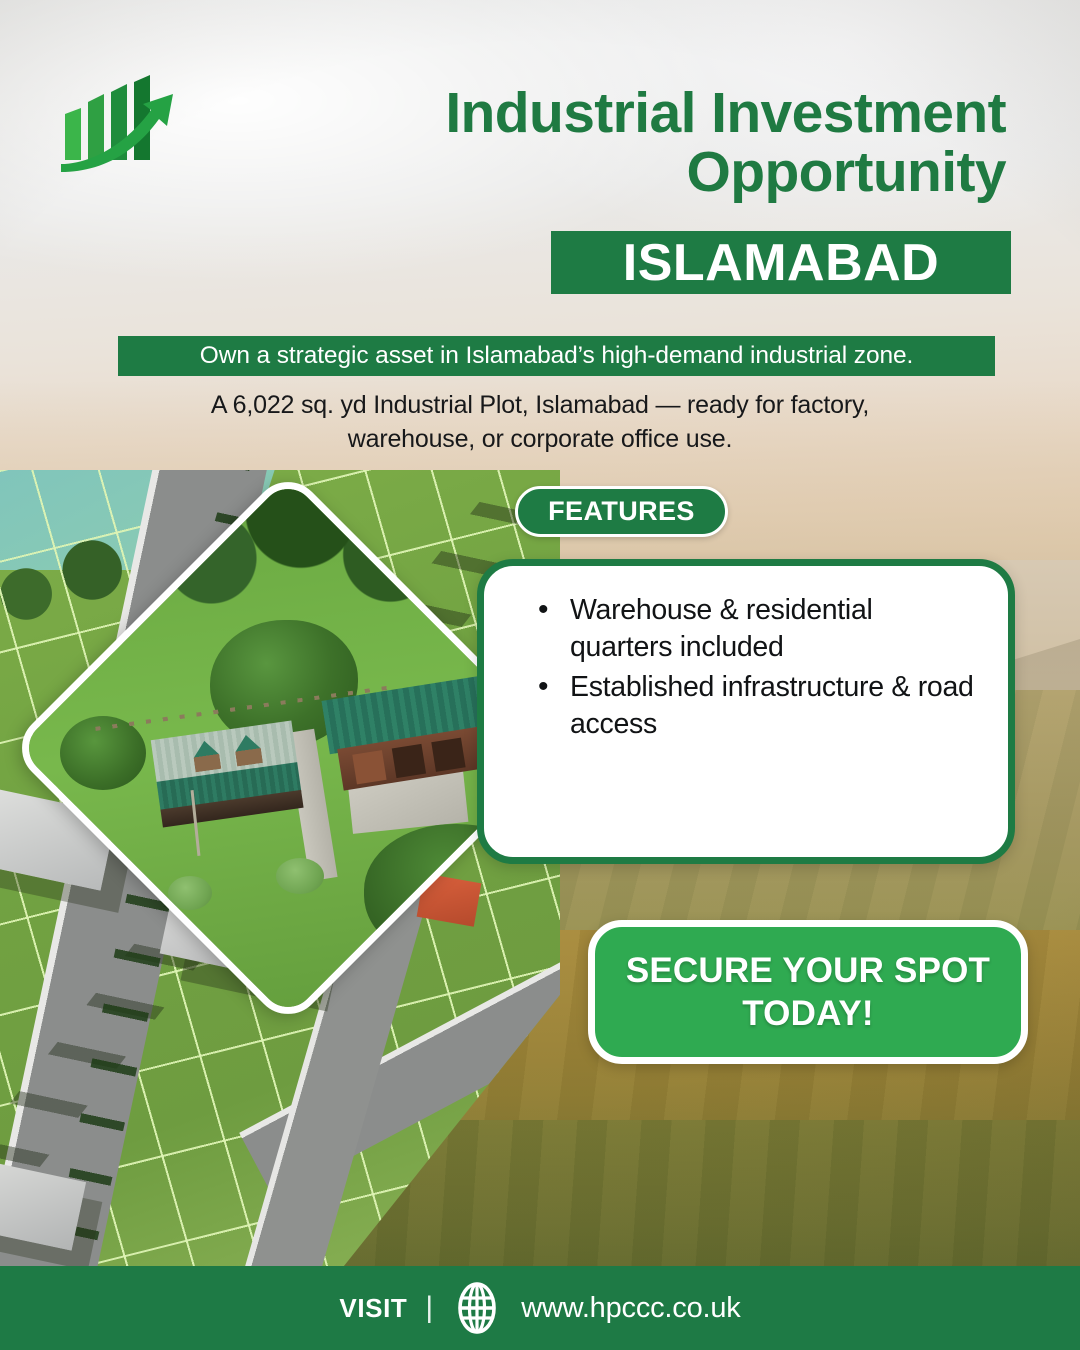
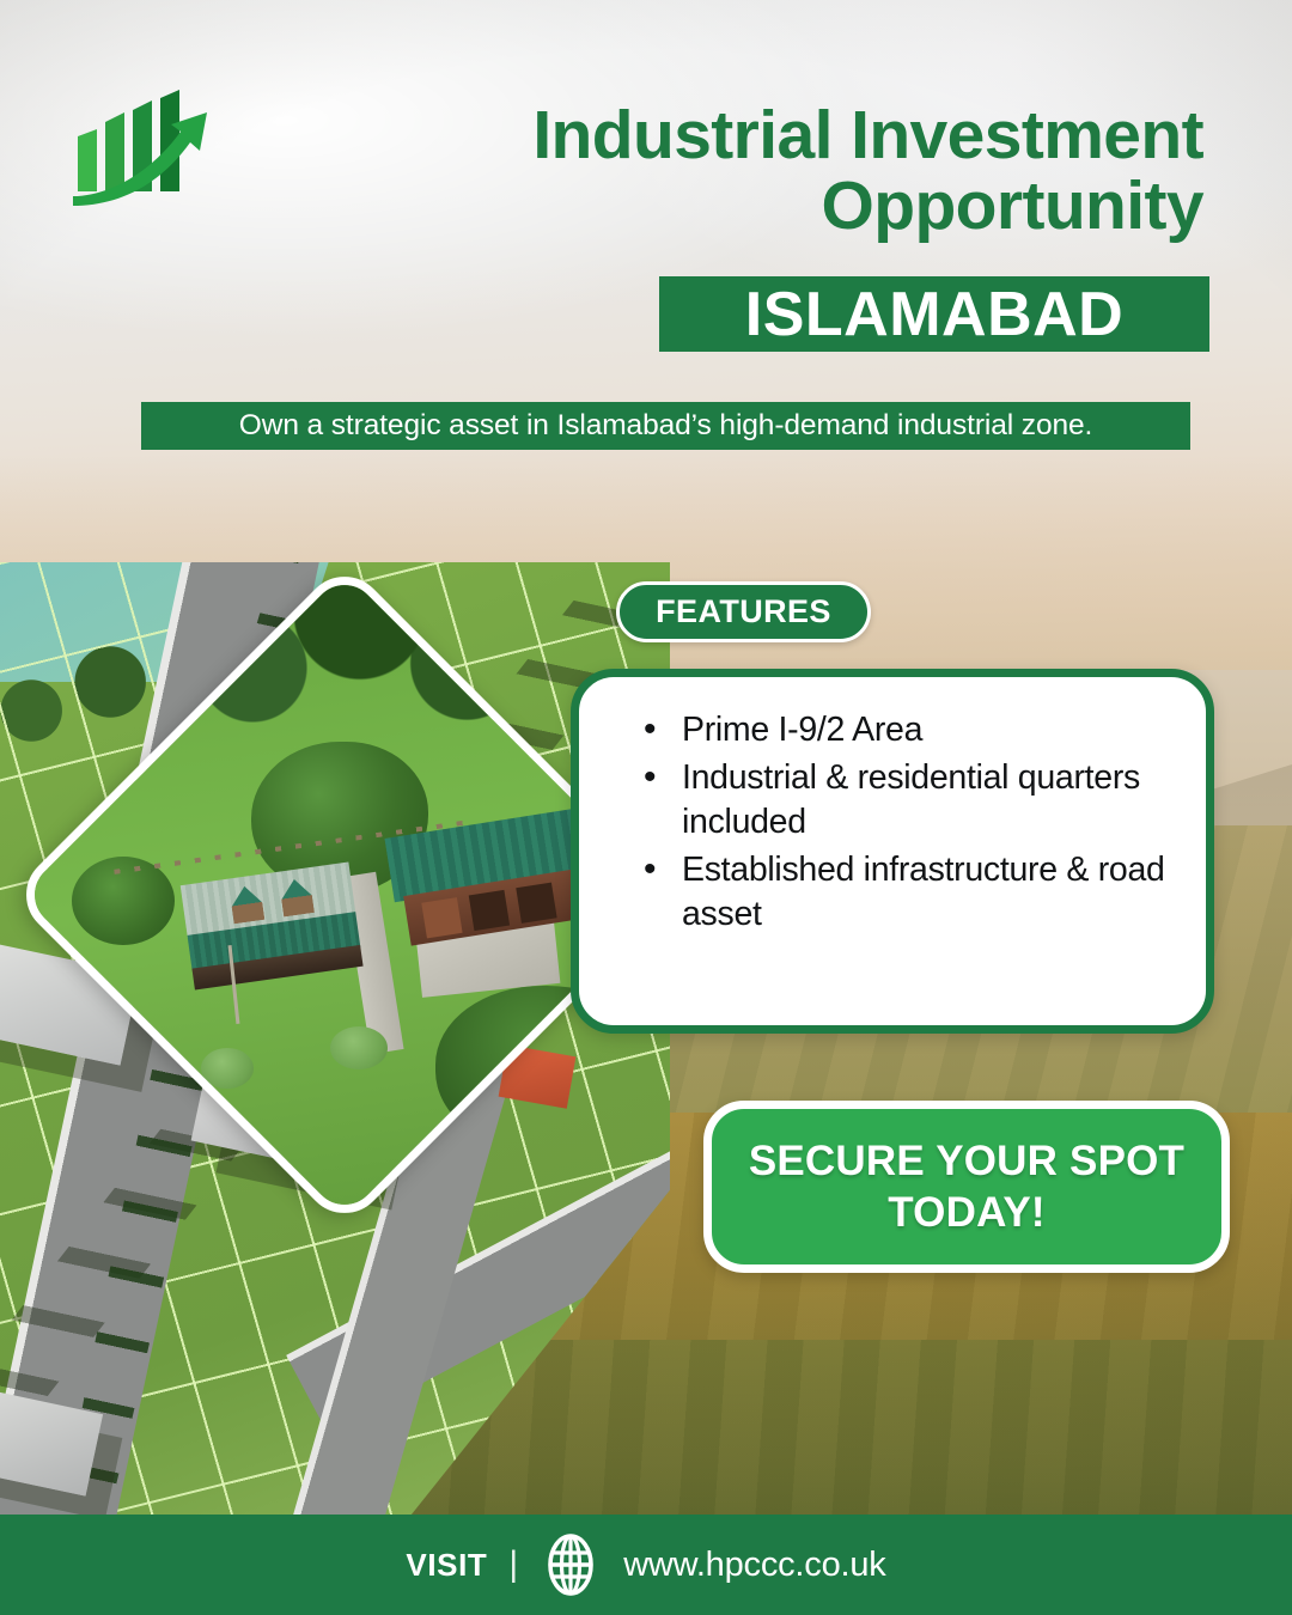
  Industrial Investment
  Opportunity
  ISLAMABAD
  Own a strategic asset in Islamabad’s high-demand industrial zone.
- A 6,022 sq. yd Industrial Plot, Islamabad — ready for factory, warehouse, or corporate office use.
  FEATURES
+ Prime I-9/2 Area
- Warehouse & residential quarters included
+ Industrial & residential quarters included
- Established infrastructure & road access
+ Established infrastructure & road asset
  SECURE YOUR SPOT TODAY!
  VISIT
  |
  www.hpccc.co.uk
